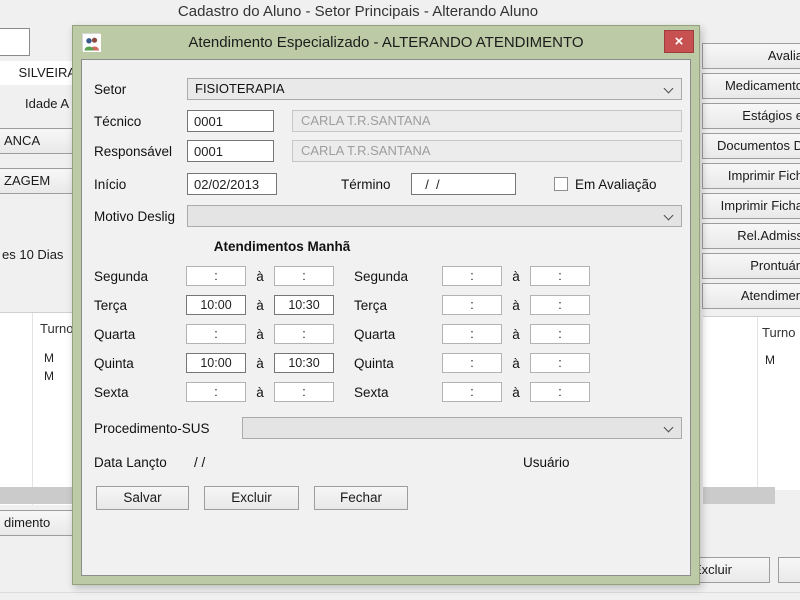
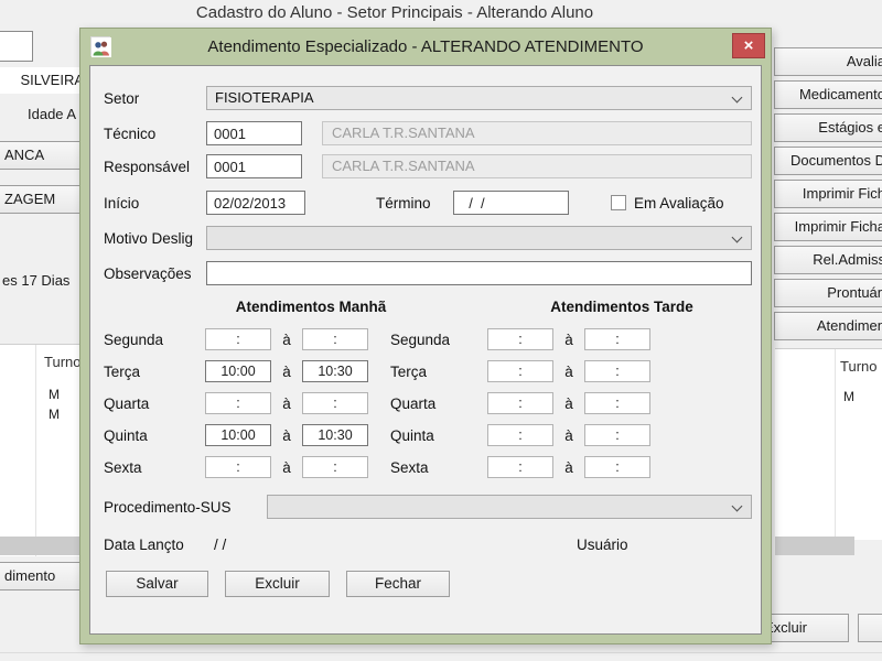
  Cadastro do Aluno - Setor Principais - Alterando Aluno
  SILVEIR
  Idade A
  ANCA
  ZAGEM
- es 10 Dias
+ es 17 Dias
  Turno
  M
  M
  dimento
  Avalia
  Medicamento
  Estágios e
  Documentos D
  Imprimir Fich
  Imprimir Ficha
  Rel.Admis
  Prontuár
  Atendimen
  Turno
  M
  xcluir
  Atendimento Especializado - ALTERANDO ATENDIMENTO
  ×
  Setor
  FISIOTERAPIA
  Técnico
  0001
  CARLA T.R.SANTANA
  Responsável
  0001
  CARLA T.R.SANTANA
  Início
  02/02/2013
  Término
  / /
  Em Avaliação
  Motivo Deslig
+ Observações
  Atendimentos Manhã
+ Atendimentos Tarde
  Segunda
  :
  à
  :
  Segunda
  :
  à
  :
  Terça
  10:00
  à
  10:30
  Terça
  :
  à
  :
  Quarta
  :
  à
  :
  Quarta
  :
  à
  :
  Quinta
  10:00
  à
  10:30
  Quinta
  :
  à
  :
  Sexta
  :
  à
  :
  Sexta
  :
  à
  :
  Procedimento-SUS
  Data Lançto
  / /
  Usuário
  Salvar
  Excluir
  Fechar
